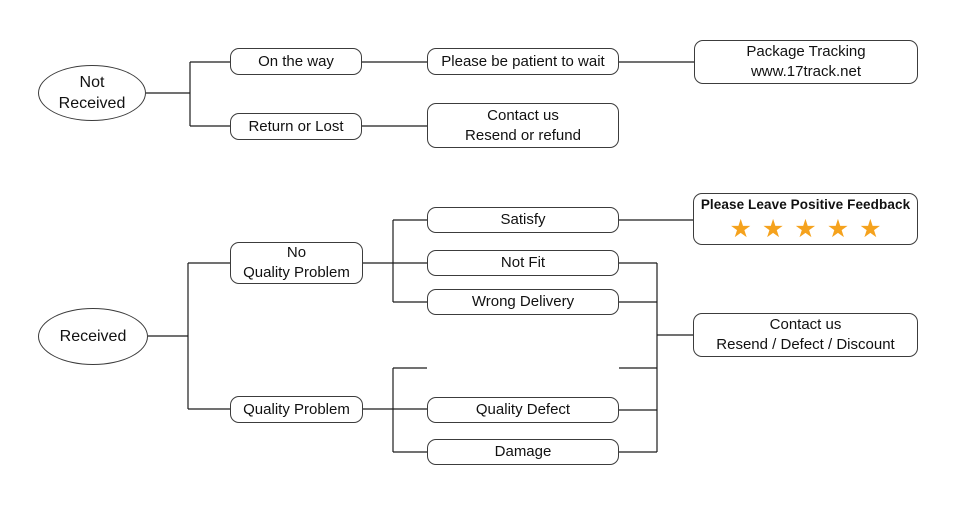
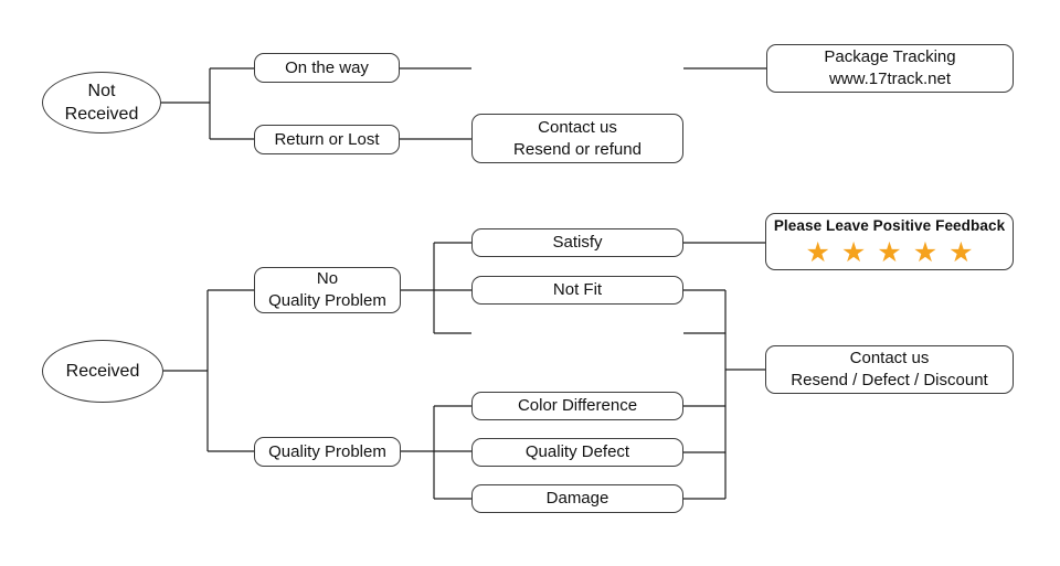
  Not
  Received
  On the way
- Please be patient to wait
  Package Tracking
  www.17track.net
  Return or Lost
  Contact us
  Resend or refund
  Received
  No
  Quality Problem
  Satisfy
  Not Fit
- Wrong Delivery
  Please Leave Positive Feedback
  ★
  ★
  ★
  ★
  ★
  Quality Problem
+ Color Difference
  Quality Defect
  Damage
  Contact us
  Resend / Defect / Discount
